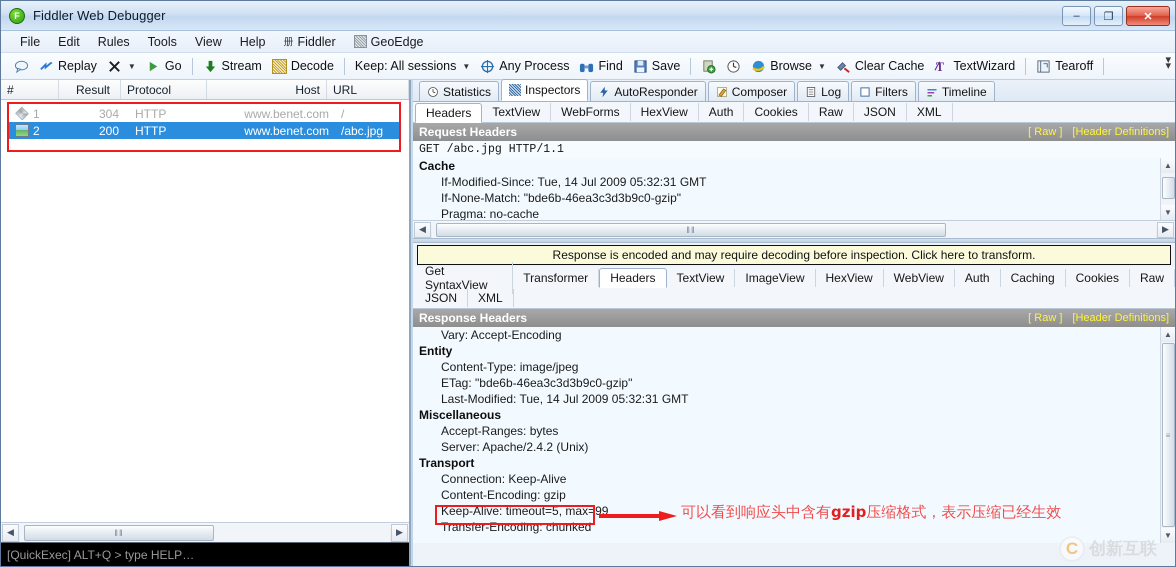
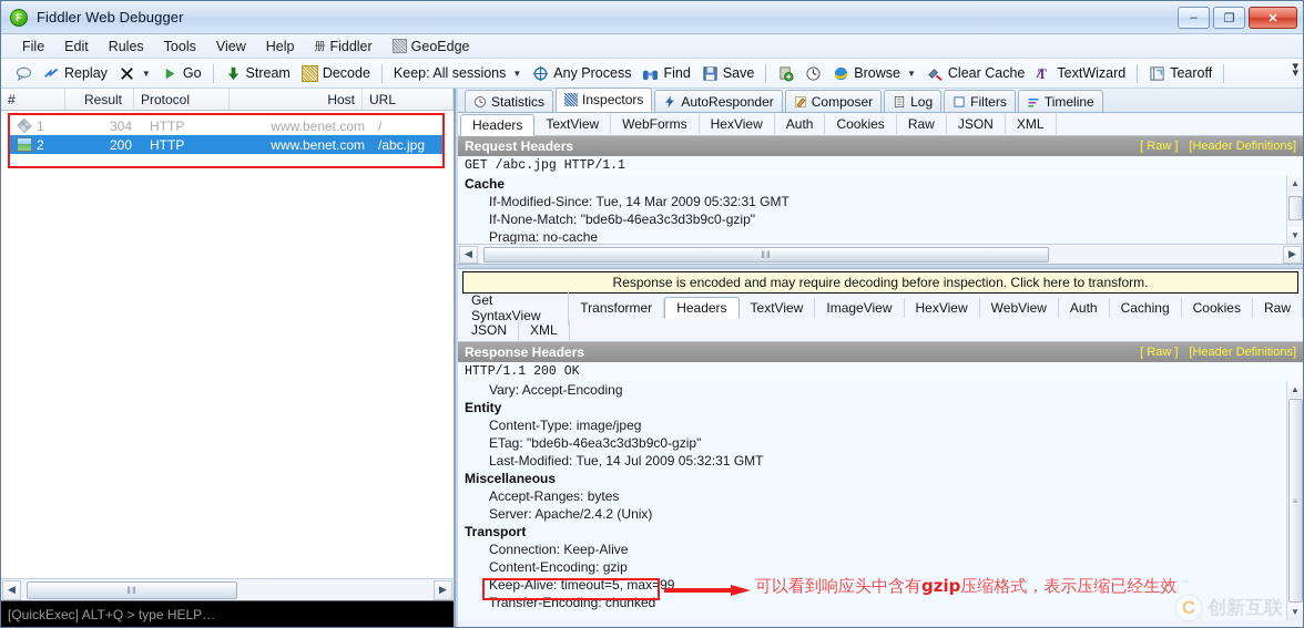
  F
  Fiddler Web Debugger
  –
  ❐
  ✕
  File
  Edit
  Rules
  Tools
  View
  Help
  册
  Fiddler
  GeoEdge
  Replay
  ▼
  Go
  Stream
  Decode
  Keep: All sessions
  ▼
  Any Process
  Find
  Save
  Browse
  ▼
  Clear Cache
  T
  TextWizard
  Tearoff
  ▾
  ▾
  #
  Result
  Protocol
  Host
  URL
  1
  304
  HTTP
  www.benet.com
  /
  2
  200
  HTTP
  www.benet.com
  /abc.jpg
  ◀
  ‖‖
  ▶
  [QuickExec] ALT+Q > type HELP…
  Statistics
  Inspectors
  AutoResponder
  Composer
  Log
  Filters
  Timeline
  Headers
  TextView
  WebForms
  HexView
  Auth
  Cookies
  Raw
  JSON
  XML
  Request Headers
  [ Raw ]
  [Header Definitions]
  GET /abc.jpg HTTP/1.1
  Cache
- If-Modified-Since: Tue, 14 Jul 2009 05:32:31 GMT
+ If-Modified-Since: Tue, 14 Mar 2009 05:32:31 GMT
  If-None-Match: "bde6b-46ea3c3d3b9c0-gzip"
  Pragma: no-cache
  ▲
  ▼
  ◀
  ‖‖
  ▶
  Response is encoded and may require decoding before inspection. Click here to transform.
  Get SyntaxView
  Transformer
  Headers
  TextView
  ImageView
  HexView
  WebView
  Auth
  Caching
  Cookies
  Raw
  JSON
  XML
  Response Headers
  [ Raw ]
  [Header Definitions]
+ HTTP/1.1 200 OK
  Vary: Accept-Encoding
  Entity
  Content-Type: image/jpeg
  ETag: "bde6b-46ea3c3d3b9c0-gzip"
  Last-Modified: Tue, 14 Jul 2009 05:32:31 GMT
  Miscellaneous
  Accept-Ranges: bytes
  Server: Apache/2.4.2 (Unix)
  Transport
  Connection: Keep-Alive
  Content-Encoding: gzip
  Keep-Alive: timeout=5, max=99
  Transfer-Encoding: chunked
  可以看到响应头中含有gzip压缩格式，表示压缩已经生效
  ▲
  ≡
  ▼
  C
  创新互联
